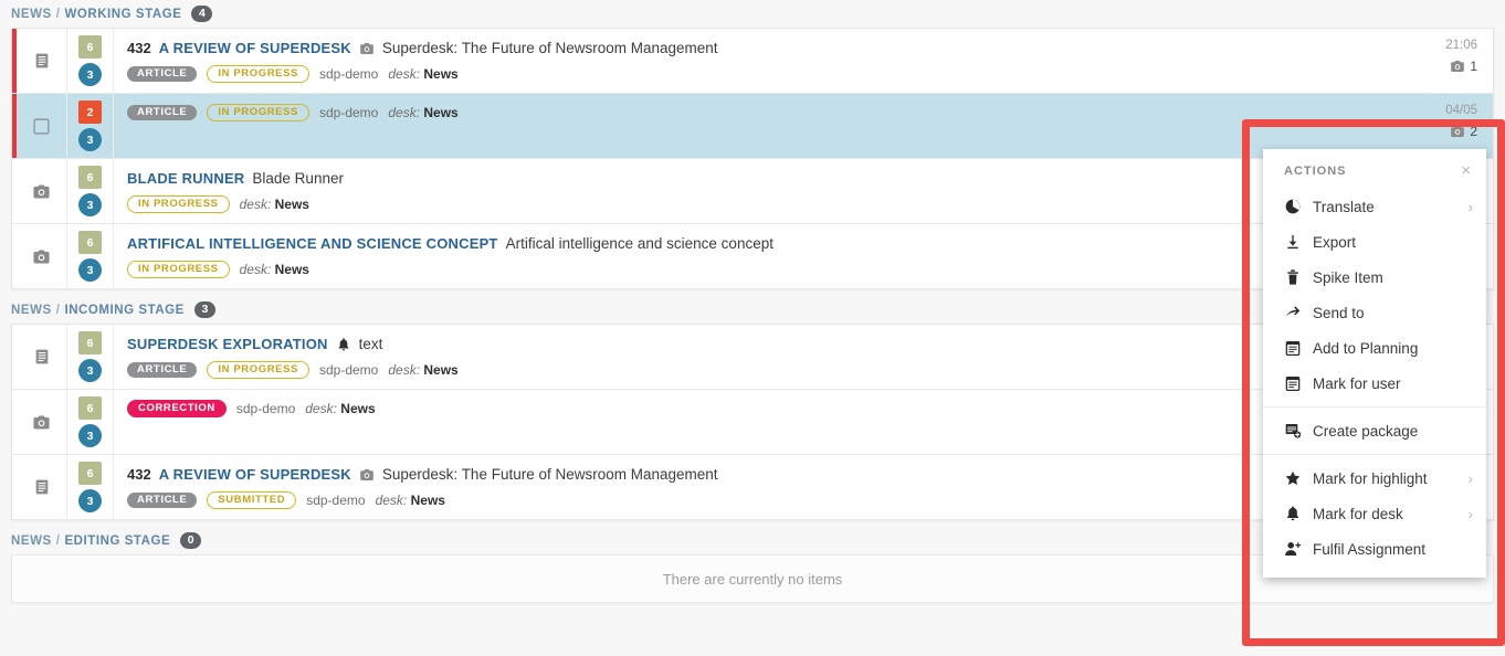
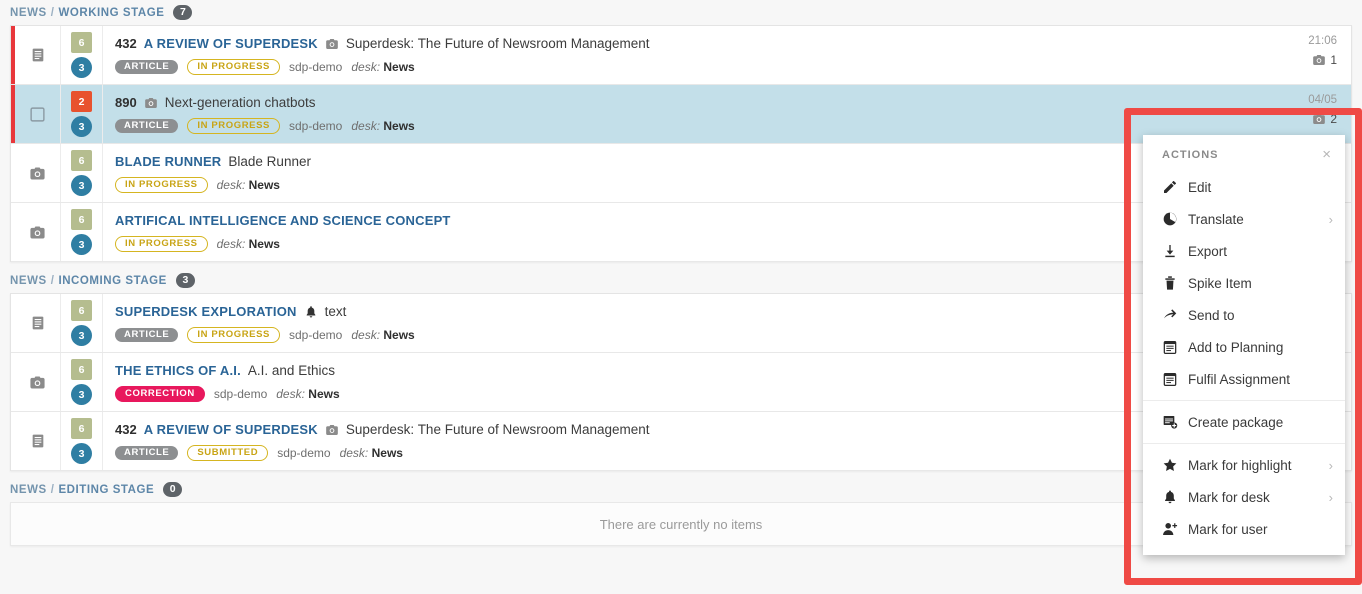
  NEWS
  /
  WORKING STAGE
- 4
+ 7
  6
  3
  432
  A REVIEW OF SUPERDESK
  Superdesk: The Future of Newsroom Management
  ARTICLE
  IN PROGRESS
  sdp-demo
  desk: News
  21:06
  1
  2
  3
+ 890
+ Next-generation chatbots
  ARTICLE
  IN PROGRESS
  sdp-demo
  desk: News
  04/05
  2
  6
  3
  BLADE RUNNER
  Blade Runner
  IN PROGRESS
  desk: News
  6
  3
  ARTIFICAL INTELLIGENCE AND SCIENCE CONCEPT
- Artifical intelligence and science concept
  IN PROGRESS
  desk: News
  NEWS
  /
  INCOMING STAGE
  3
  6
  3
  SUPERDESK EXPLORATION
  text
  ARTICLE
  IN PROGRESS
  sdp-demo
  desk: News
  6
  3
+ THE ETHICS OF A.I.
+ A.I. and Ethics
  CORRECTION
  sdp-demo
  desk: News
  6
  3
  432
  A REVIEW OF SUPERDESK
  Superdesk: The Future of Newsroom Management
  ARTICLE
  SUBMITTED
  sdp-demo
  desk: News
  NEWS
  /
  EDITING STAGE
  0
  There are currently no items
  ACTIONS
  ×
+ Edit
  Translate
  ›
  Export
  Spike Item
  Send to
  Add to Planning
- Mark for user
+ Fulfil Assignment
  Create package
  Mark for highlight
  ›
  Mark for desk
  ›
- Fulfil Assignment
+ Mark for user
